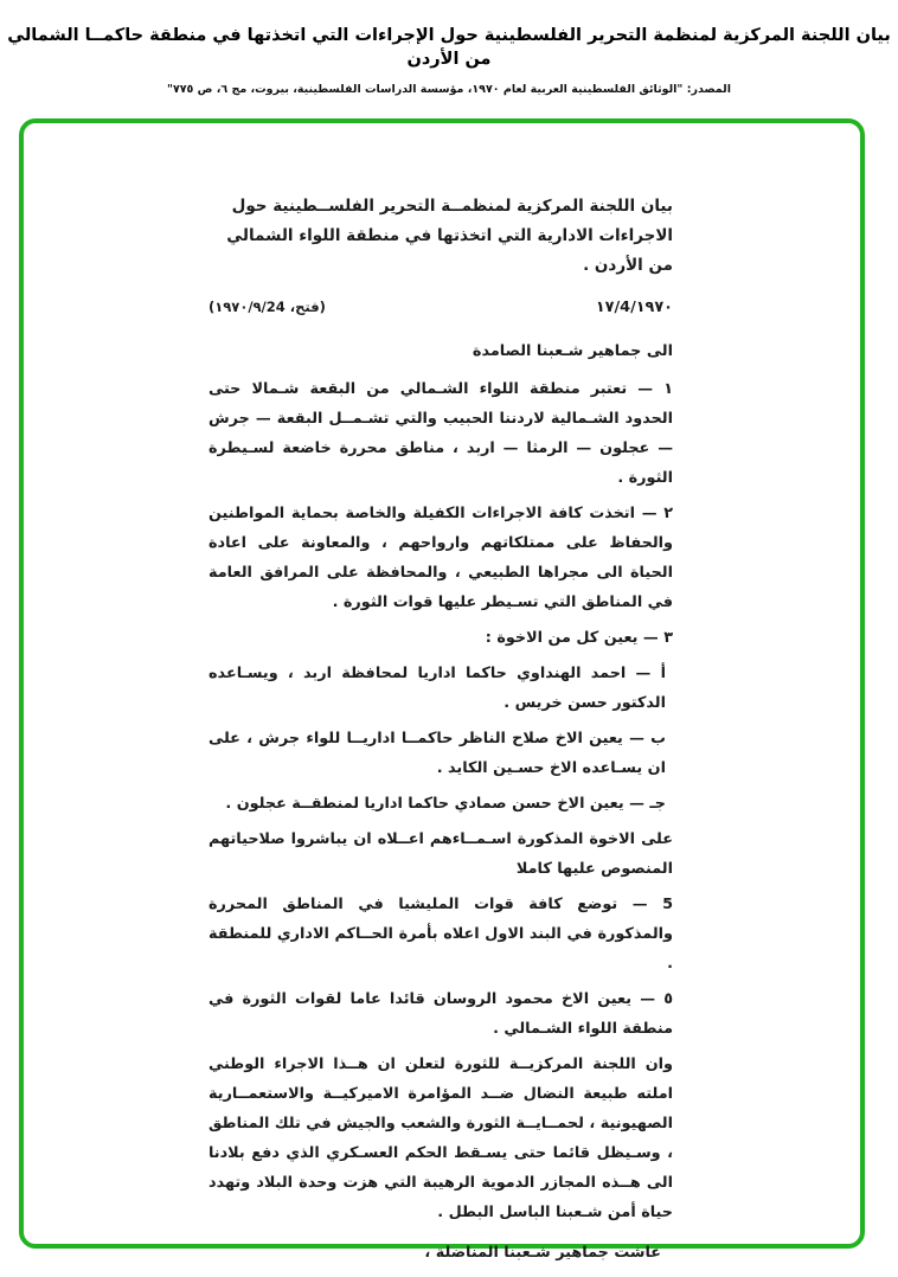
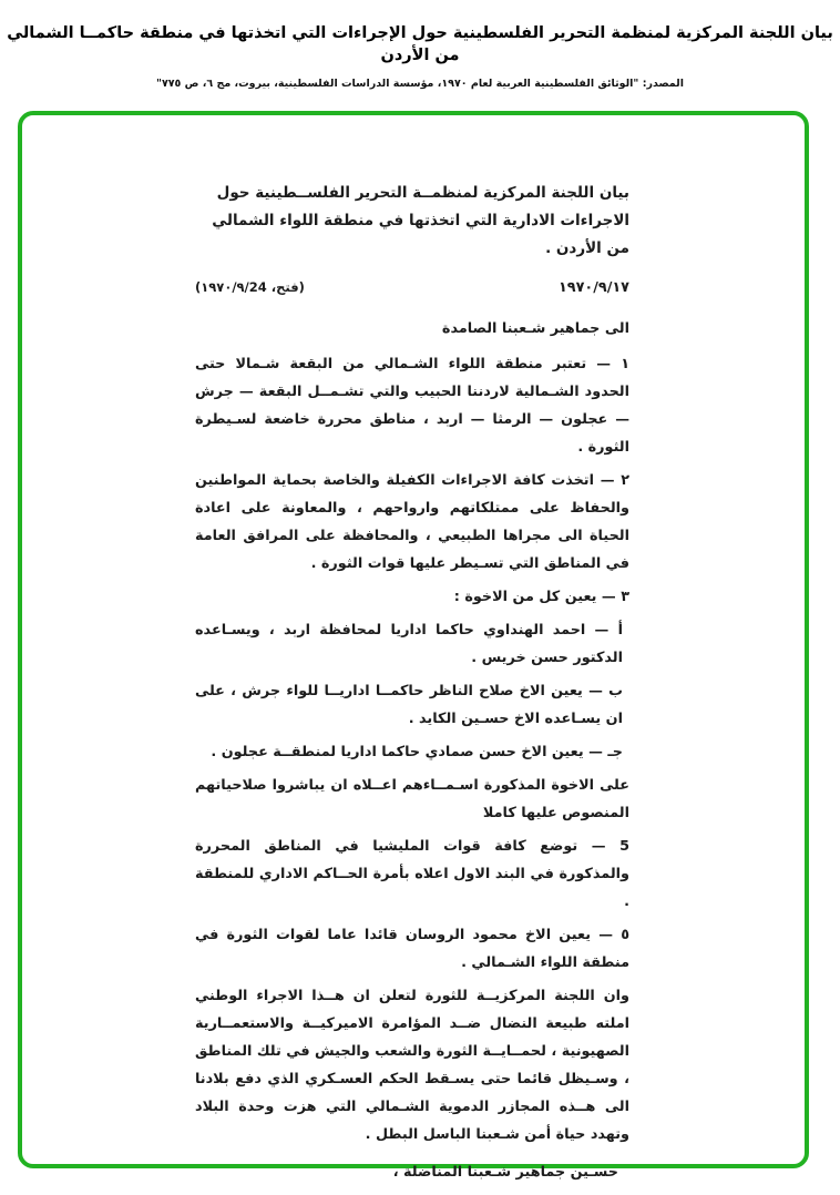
  بيان اللجنة المركزية لمنظمة التحرير الفلسطينية حول الإجراءات التي اتخذتها في منطقة حاكمــا الشمالي من الأردن
  المصدر: "الوثائق الفلسطينية العربية لعام ١٩٧٠، مؤسسة الدراسات الفلسطينية، بيروت، مج ٦، ص ٧٧٥"
  بيان اللجنة المركزية لمنظمــة التحرير الفلســطينية حول
  الاجراءات الادارية التي اتخذتها في منطقة اللواء الشمالي
  من الأردن .
- ١٩٧٠/4/١٧
+ ١٩٧٠/٩/١٧
  (فتح، ١٩٧٠/٩/24)
  الى جماهير شـعبنا الصامدة
  ١ — تعتبر منطقة اللواء الشـمالي من البقعة شـمالا حتى الحدود الشـمالية لاردننا الحبيب والتي تشـمــل البقعة — جرش — عجلون — الرمثا — اربد ، مناطق محررة خاضعة لسـيطرة الثورة .
  ٢ — اتخذت كافة الاجراءات الكفيلة والخاصة بحماية المواطنين والحفاظ على ممتلكاتهم وارواحهم ، والمعاونة على اعادة الحياة الى مجراها الطبيعي ، والمحافظة على المرافق العامة في المناطق التي تسـيطر عليها قوات الثورة .
  ٣ — يعين كل من الاخوة :
  أ — احمد الهنداوي حاكما اداريا لمحافظة اربد ، ويسـاعده الدكتور حسن خريس .
  ب — يعين الاخ صلاح الناظر حاكمــا اداريــا للواء جرش ، على ان يسـاعده الاخ حسـين الكايد .
  جـ — يعين الاخ حسن صمادي حاكما اداريا لمنطقــة عجلون .
  على الاخوة المذكورة اسـمــاءهم اعــلاه ان يباشروا صلاحياتهم المنصوص عليها كاملا
  5 — توضع كافة قوات المليشيا في المناطق المحررة والمذكورة في البند الاول اعلاه بأمرة الحــاكم الاداري للمنطقة .
  ٥ — يعين الاخ محمود الروسان قائدا عاما لقوات الثورة في منطقة اللواء الشـمالي .
- وان اللجنة المركزيــة للثورة لتعلن ان هــذا الاجراء الوطني املته طبيعة النضال ضــد المؤامرة الاميركيــة والاستعمــارية الصهيونية ، لحمــايــة الثورة والشعب والجيش في تلك المناطق ، وسـيظل قائما حتى يسـقط الحكم العسـكري الذي دفع بلادنا الى هــذه المجازر الدموية الرهيبة التي هزت وحدة البلاد وتهدد حياة أمن شـعبنا الباسل البطل .
+ وان اللجنة المركزيــة للثورة لتعلن ان هــذا الاجراء الوطني املته طبيعة النضال ضــد المؤامرة الاميركيــة والاستعمــارية الصهيونية ، لحمــايــة الثورة والشعب والجيش في تلك المناطق ، وسـيظل قائما حتى يسـقط الحكم العسـكري الذي دفع بلادنا الى هــذه المجازر الدموية الشـمالي التي هزت وحدة البلاد وتهدد حياة أمن شـعبنا الباسل البطل .
- عاشت جماهير شـعبنا المناضلة ،
+ حسـين جماهير شـعبنا المناضلة ،
